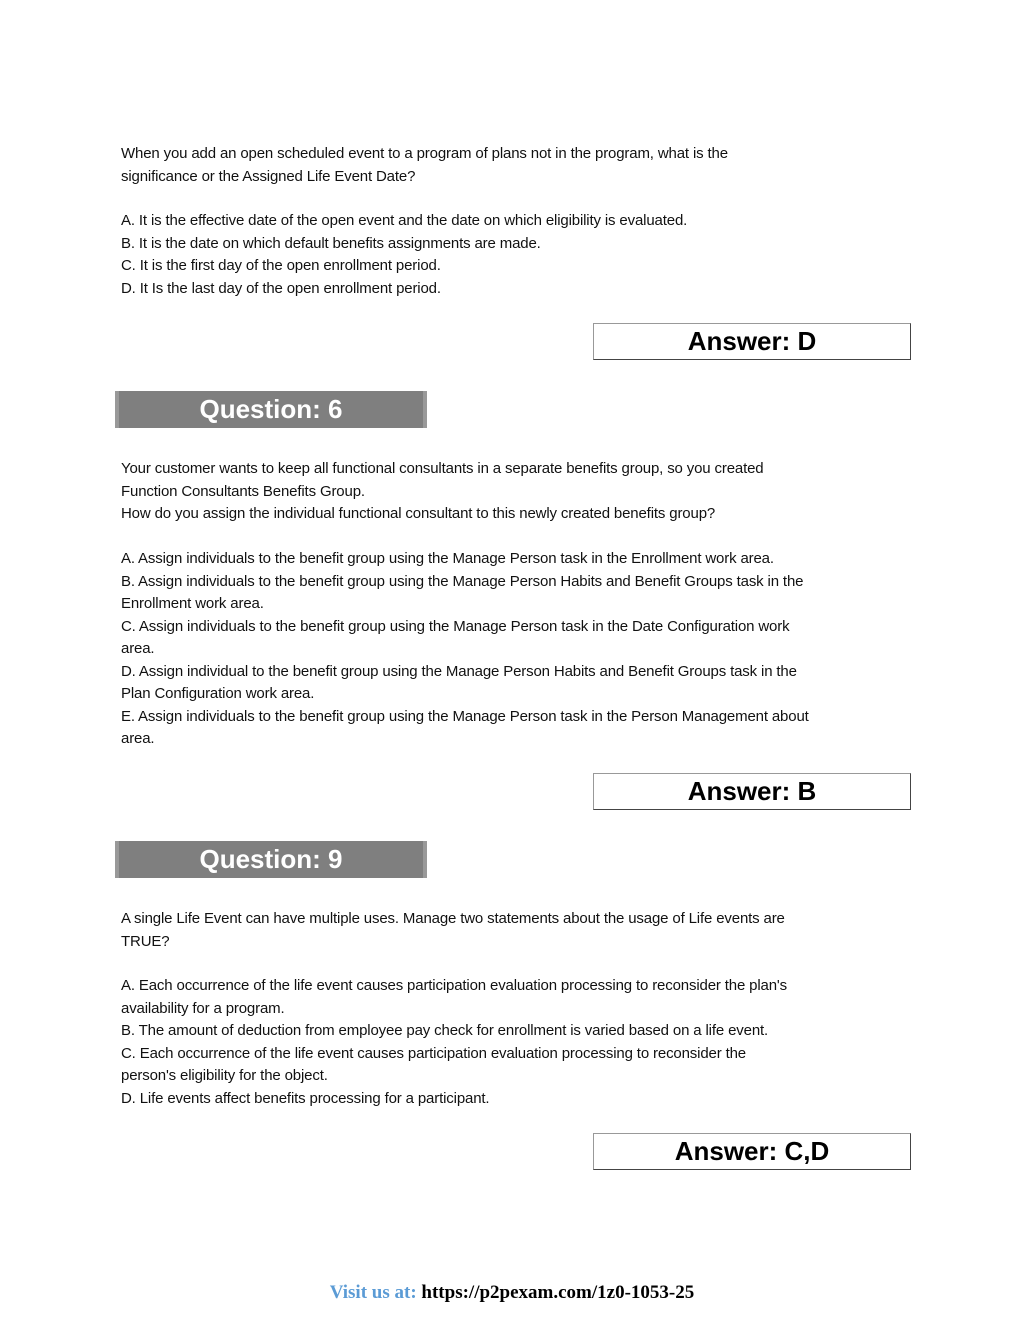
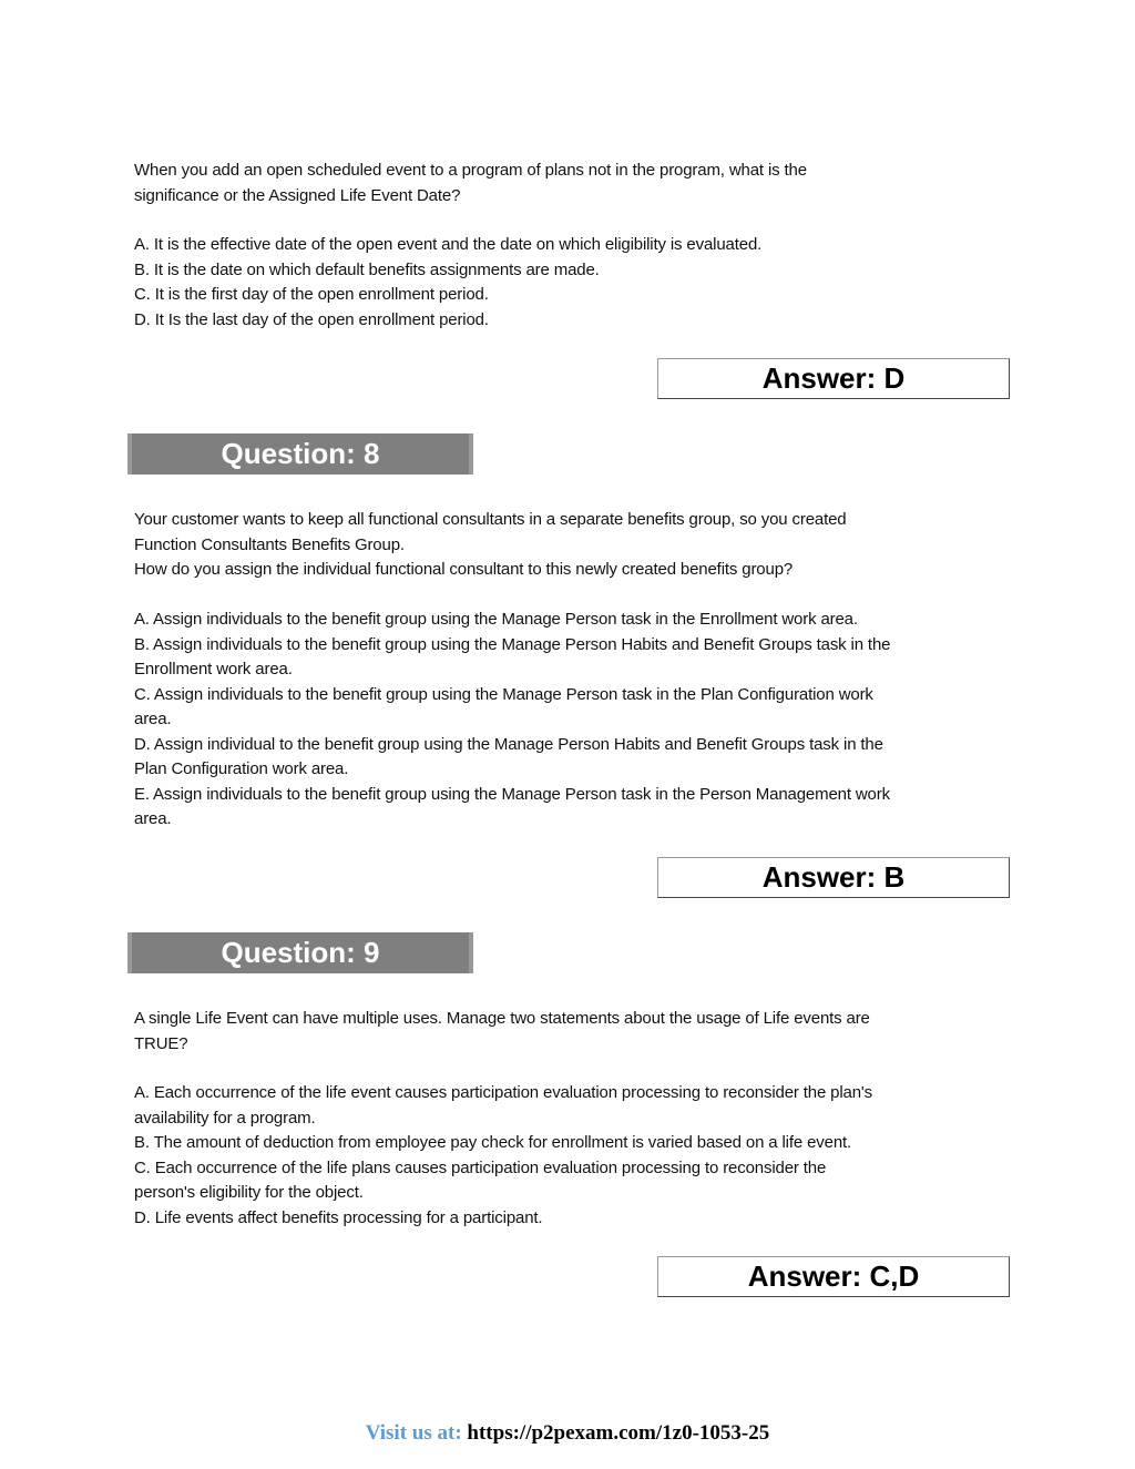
  When you add an open scheduled event to a program of plans not in the program, what is the
  significance or the Assigned Life Event Date?
  A. It is the effective date of the open event and the date on which eligibility is evaluated.
  B. It is the date on which default benefits assignments are made.
  C. It is the first day of the open enrollment period.
  D. It Is the last day of the open enrollment period.
  Answer: D
- Question: 6
+ Question: 8
  Your customer wants to keep all functional consultants in a separate benefits group, so you created
  Function Consultants Benefits Group.
  How do you assign the individual functional consultant to this newly created benefits group?
  A. Assign individuals to the benefit group using the Manage Person task in the Enrollment work area.
  B. Assign individuals to the benefit group using the Manage Person Habits and Benefit Groups task in the
  Enrollment work area.
- C. Assign individuals to the benefit group using the Manage Person task in the Date Configuration work
+ C. Assign individuals to the benefit group using the Manage Person task in the Plan Configuration work
  area.
  D. Assign individual to the benefit group using the Manage Person Habits and Benefit Groups task in the
  Plan Configuration work area.
- E. Assign individuals to the benefit group using the Manage Person task in the Person Management about
+ E. Assign individuals to the benefit group using the Manage Person task in the Person Management work
  area.
  Answer: B
  Question: 9
  A single Life Event can have multiple uses. Manage two statements about the usage of Life events are
  TRUE?
  A. Each occurrence of the life event causes participation evaluation processing to reconsider the plan's
  availability for a program.
  B. The amount of deduction from employee pay check for enrollment is varied based on a life event.
- C. Each occurrence of the life event causes participation evaluation processing to reconsider the
+ C. Each occurrence of the life plans causes participation evaluation processing to reconsider the
  person's eligibility for the object.
  D. Life events affect benefits processing for a participant.
  Answer: C,D
  Visit us at: https://p2pexam.com/1z0-1053-25
